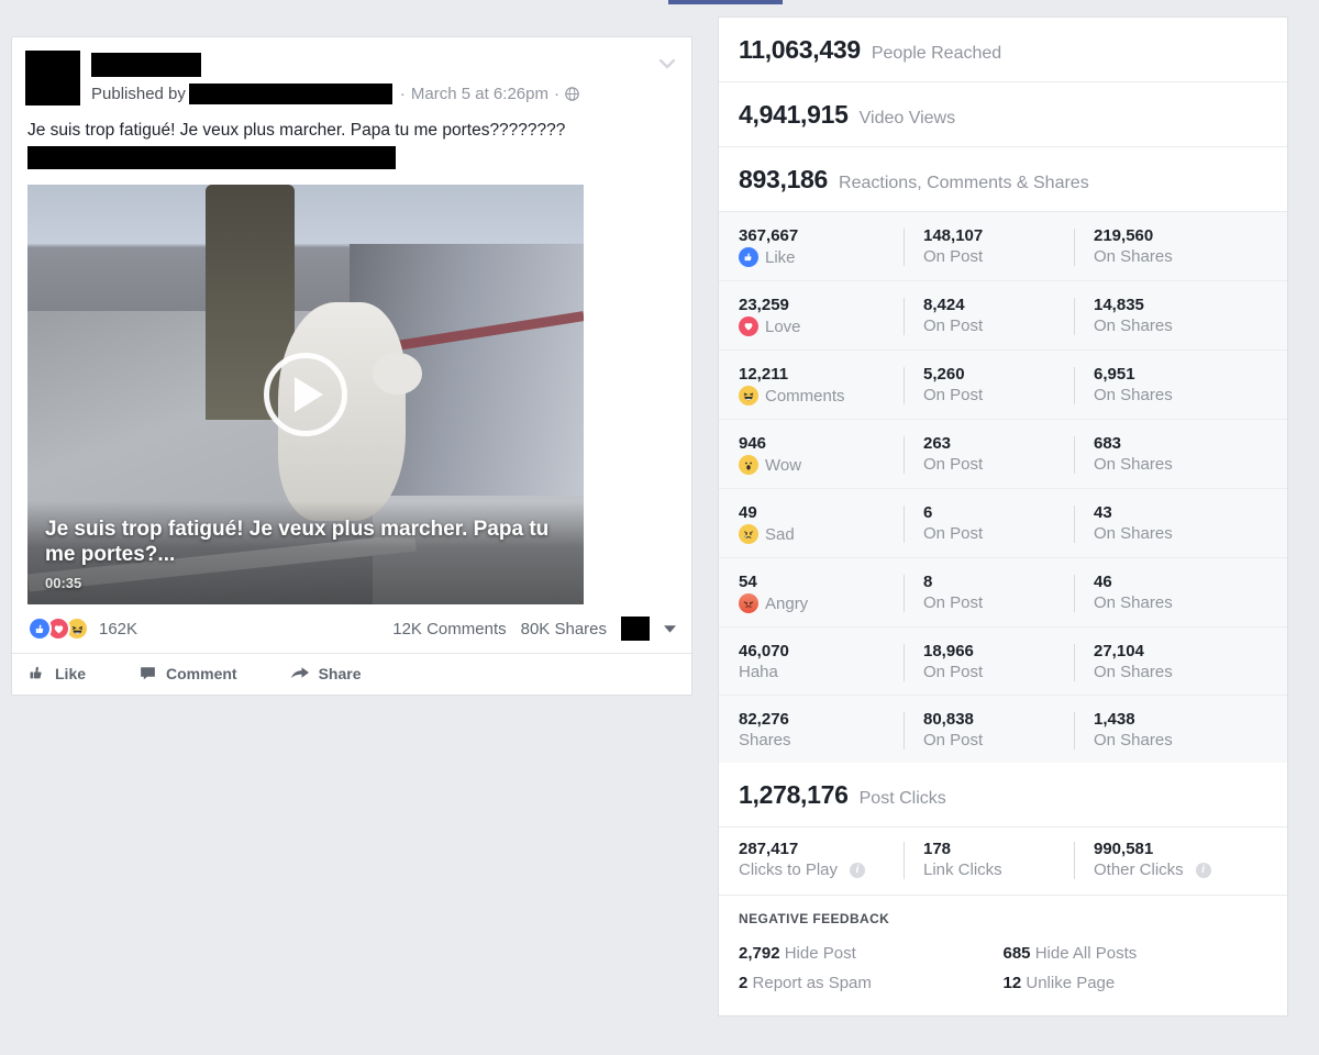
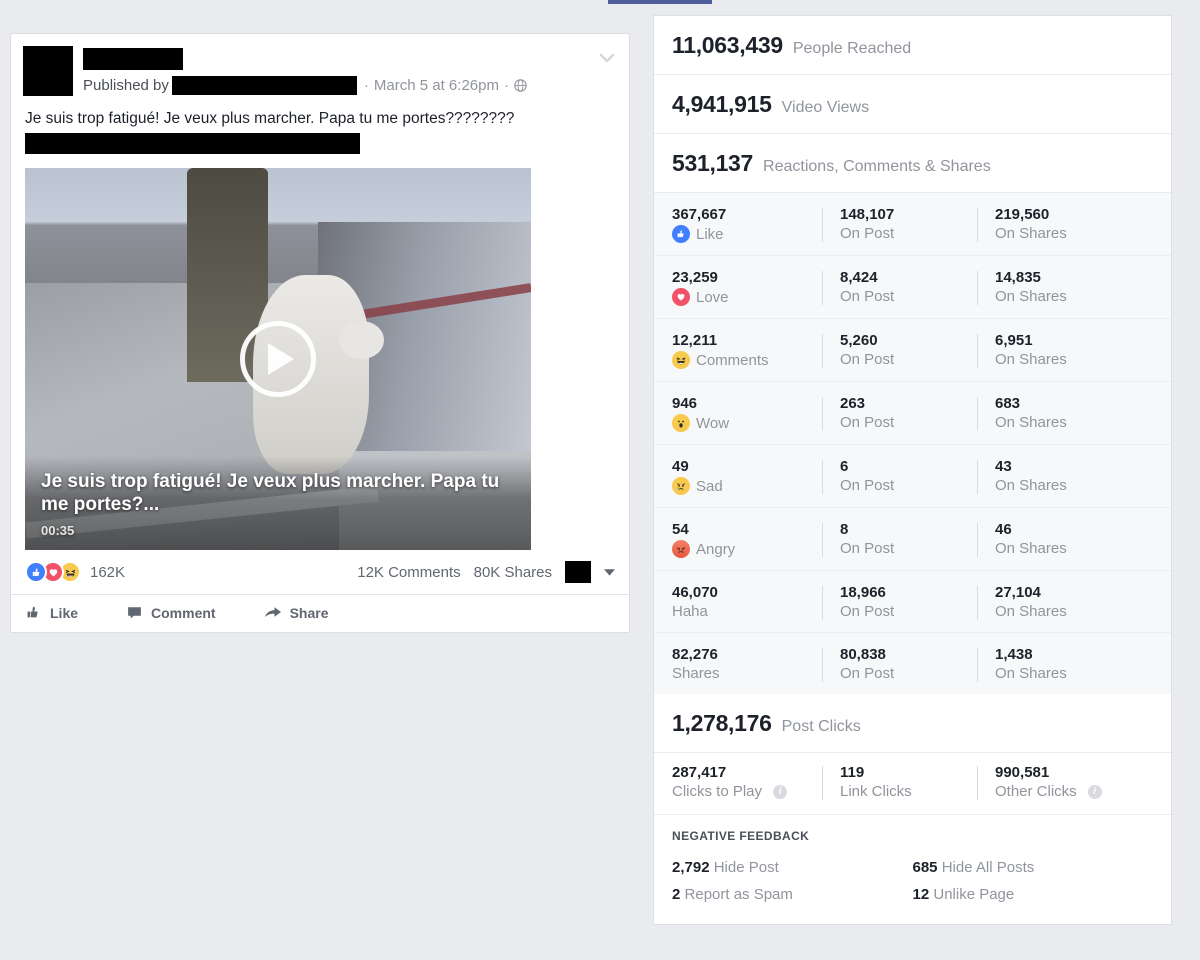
  Published by
  ·
  March 5 at 6:26pm
  ·
  Je suis trop fatigué! Je veux plus marcher. Papa tu me portes????????
  Je suis trop fatigué! Je veux plus marcher. Papa tu me portes?...
  00:35
  162K
  12K Comments
  80K Shares
  Like
  Comment
  Share
  11,063,439
  People Reached
  4,941,915
  Video Views
- 893,186
+ 531,137
  Reactions, Comments & Shares
  367,667
  Like
  148,107
  On Post
  219,560
  On Shares
  23,259
  Love
  8,424
  On Post
  14,835
  On Shares
  12,211
  Comments
  5,260
  On Post
  6,951
  On Shares
  946
  Wow
  263
  On Post
  683
  On Shares
  49
  Sad
  6
  On Post
  43
  On Shares
  54
  Angry
  8
  On Post
  46
  On Shares
  46,070
  Haha
  18,966
  On Post
  27,104
  On Shares
  82,276
  Shares
  80,838
  On Post
  1,438
  On Shares
  1,278,176
  Post Clicks
  287,417
  Clicks to Play
  i
- 178
+ 119
  Link Clicks
  990,581
  Other Clicks
  i
  NEGATIVE FEEDBACK
  2,792 Hide Post
  685 Hide All Posts
  2 Report as Spam
  12 Unlike Page
